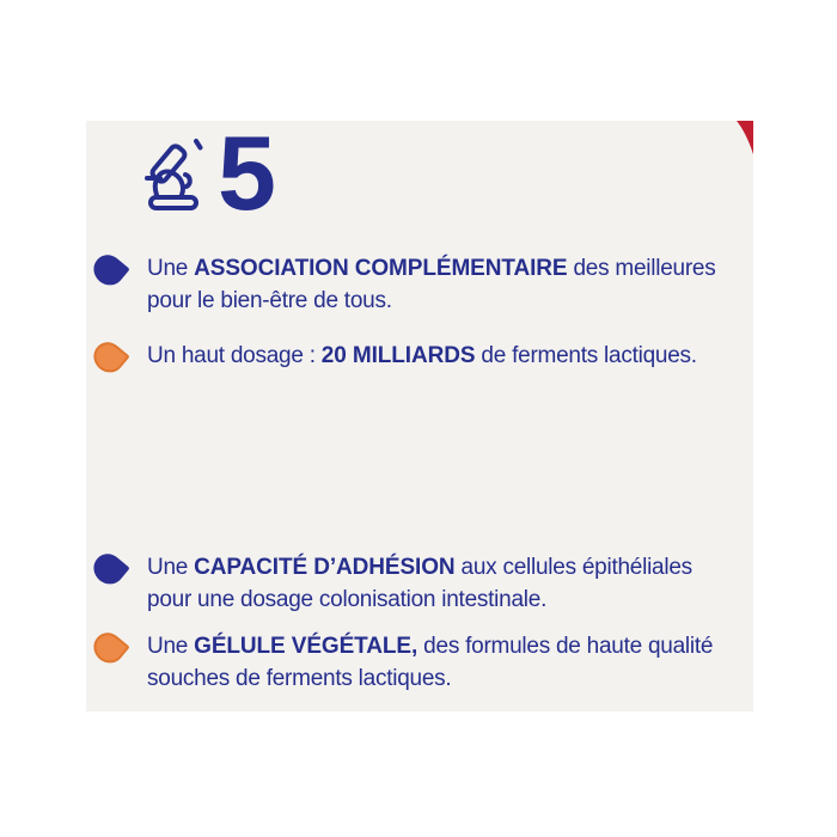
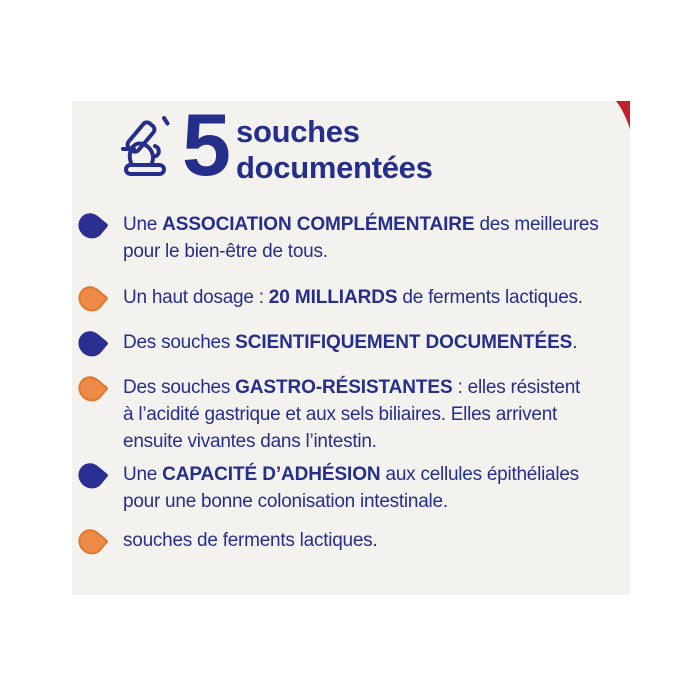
  5
+ souches
+ documentées
  Une ASSOCIATION COMPLÉMENTAIRE des meilleures
  pour le bien-être de tous.
  Un haut dosage : 20 MILLIARDS de ferments lactiques.
+ Des souches SCIENTIFIQUEMENT DOCUMENTÉES.
+ Des souches GASTRO-RÉSISTANTES : elles résistent
+ à l’acidité gastrique et aux sels biliaires. Elles arrivent
+ ensuite vivantes dans l’intestin.
  Une CAPACITÉ D’ADHÉSION aux cellules épithéliales
- pour une dosage colonisation intestinale.
+ pour une bonne colonisation intestinale.
- Une GÉLULE VÉGÉTALE, des formules de haute qualité
  souches de ferments lactiques.
